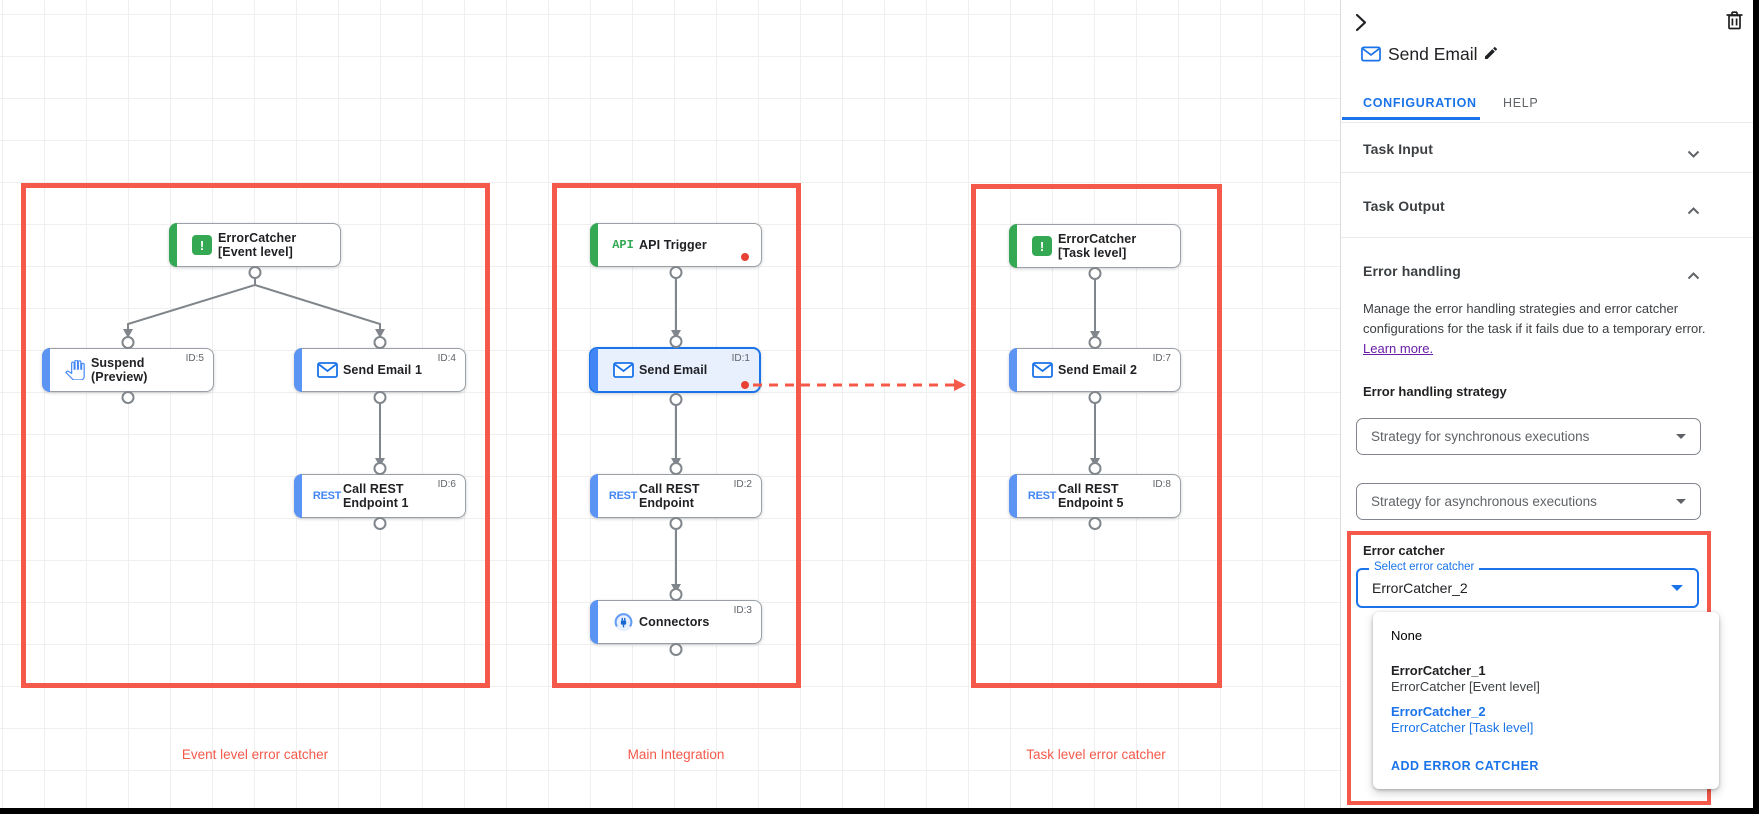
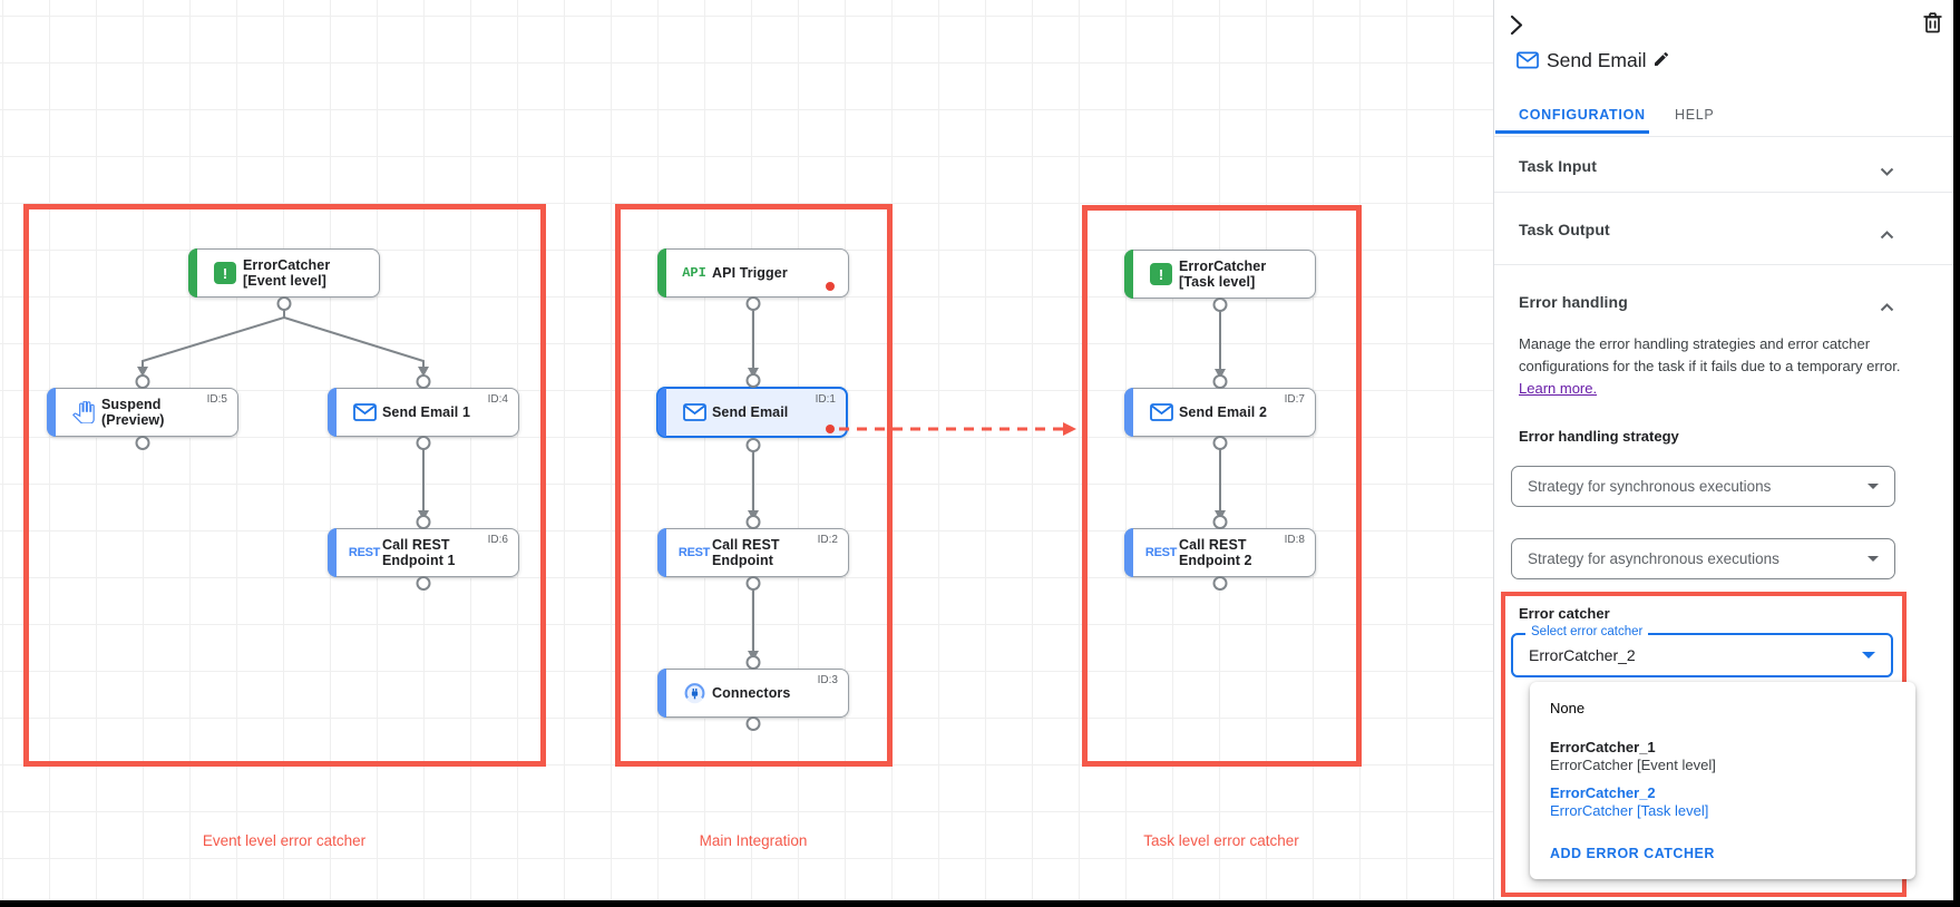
  Event level error catcher
  Main Integration
  Task level error catcher
  ErrorCatcher [Event level]
  Suspend (Preview)
  ID:5
  Send Email 1
  ID:4
  REST
  Call REST Endpoint 1
  ID:6
  API
  API Trigger
  Send Email
  ID:1
  REST
  Call REST Endpoint
  ID:2
  Connectors
  ID:3
  ErrorCatcher [Task level]
  Send Email 2
  ID:7
  REST
- Call REST Endpoint 5
+ Call REST Endpoint 2
  ID:8
  Send Email
  CONFIGURATION
  HELP
  Task Input
  Task Output
  Error handling
  Manage the error handling strategies and error catcher configurations for the task if it fails due to a temporary error.
  Learn more.
  Error handling strategy
  Strategy for synchronous executions
  Strategy for asynchronous executions
  Error catcher
  ErrorCatcher_2
  Select error catcher
  None
  ErrorCatcher_1
  ErrorCatcher [Event level]
  ErrorCatcher_2
  ErrorCatcher [Task level]
  ADD ERROR CATCHER
